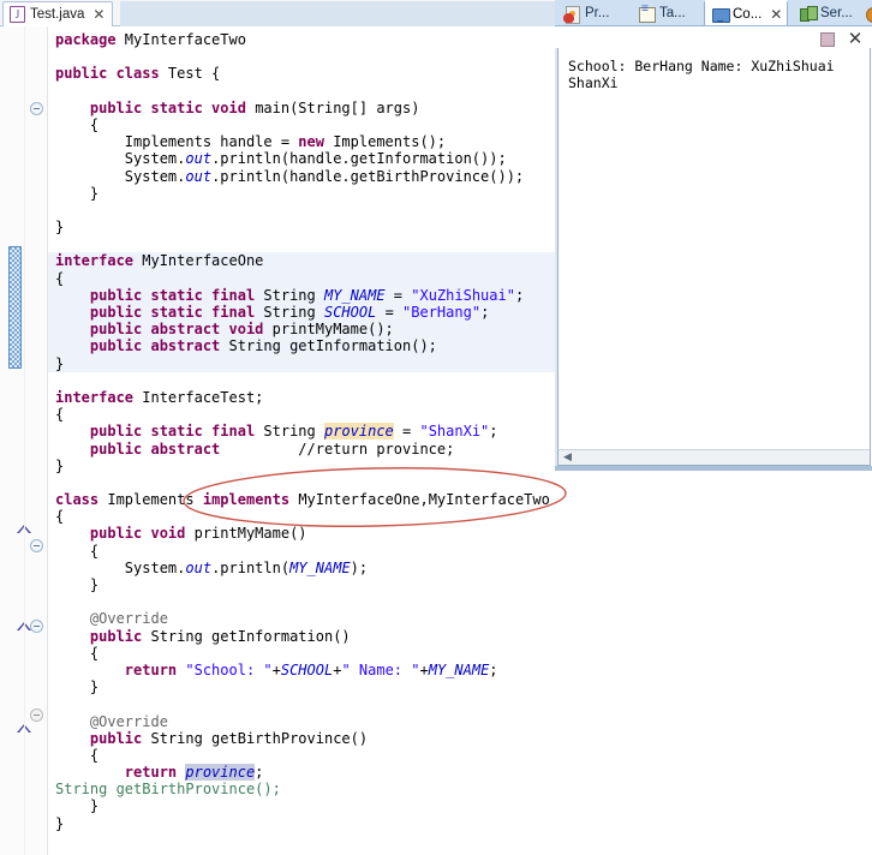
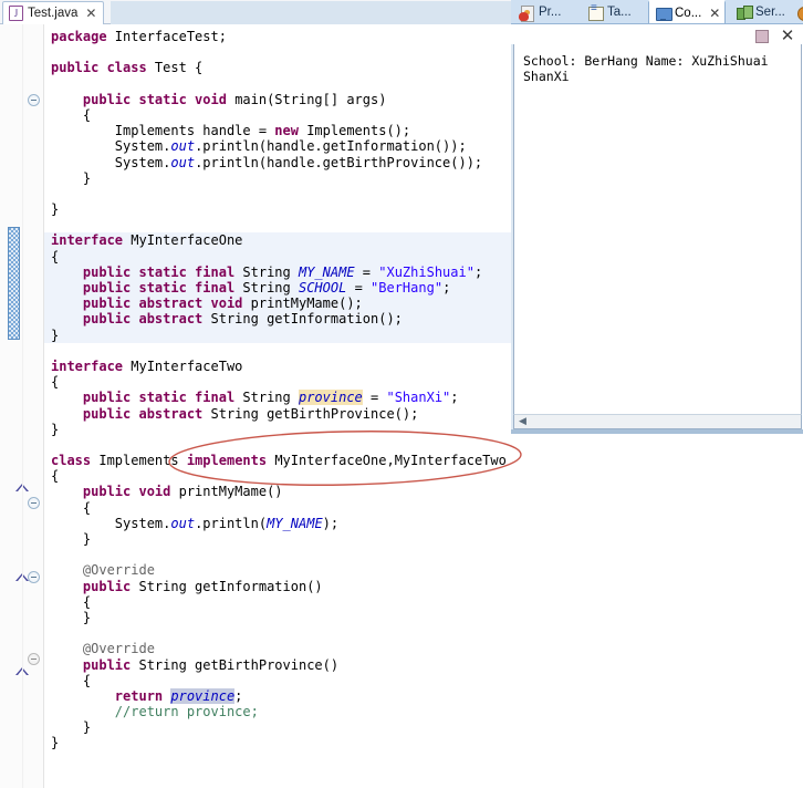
  Test.java
  ✕
- package MyInterfaceTwo
+ package InterfaceTest;
  public class Test {
  public static void main(String[] args)
  {
  Implements handle = new Implements();
  System.out.println(handle.getInformation());
  System.out.println(handle.getBirthProvince());
  }
  }
  interface MyInterfaceOne
  {
  public static final String MY_NAME = "XuZhiShuai";
  public static final String SCHOOL = "BerHang";
  public abstract void printMyMame();
  public abstract String getInformation();
  }
- interface InterfaceTest;
+ interface MyInterfaceTwo
  {
  public static final String province = "ShanXi";
- public abstract //return province;
+ public abstract String getBirthProvince();
  }
  class Implements implements MyInterfaceOne,MyInterfaceTwo
  {
  public void printMyMame()
  {
  System.out.println(MY_NAME);
  }
  @Override
  public String getInformation()
  {
- return "School: "+SCHOOL+" Name: "+MY_NAME;
  }
  @Override
  public String getBirthProvince()
  {
  return province;
- String getBirthProvince();
+ //return province;
  }
  }
  Pr...
  Ta...
  Co...
  ✕
  Ser...
  ✕
  School: BerHang Name: XuZhiShuai
  ShanXi
  ◀
